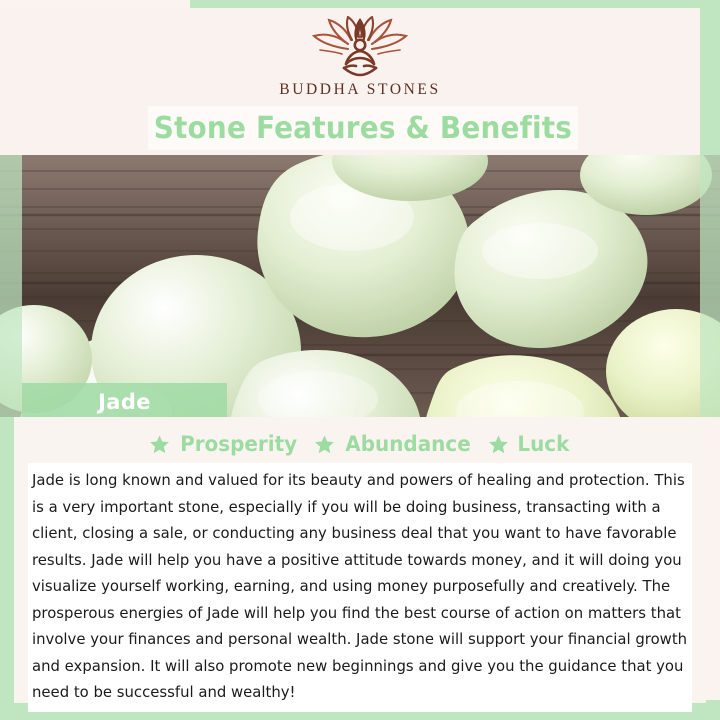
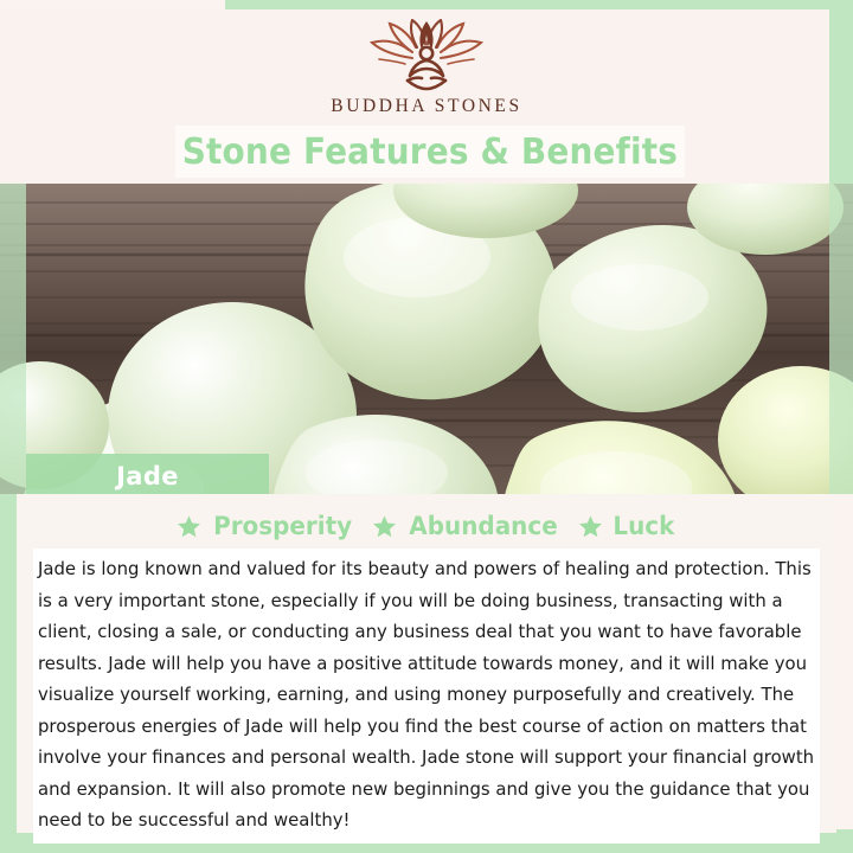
  BUDDHA STONES
  Stone Features & Benefits
  Jade
  Prosperity
  Abundance
  Luck
- Jade is long known and valued for its beauty and powers of healing and protection. This is a very important stone, especially if you will be doing business, transacting with a client, closing a sale, or conducting any business deal that you want to have favorable results. Jade will help you have a positive attitude towards money, and it will doing you visualize yourself working, earning, and using money purposefully and creatively. The prosperous energies of Jade will help you find the best course of action on matters that involve your finances and personal wealth. Jade stone will support your financial growth and expansion. It will also promote new beginnings and give you the guidance that you need to be successful and wealthy!
+ Jade is long known and valued for its beauty and powers of healing and protection. This is a very important stone, especially if you will be doing business, transacting with a client, closing a sale, or conducting any business deal that you want to have favorable results. Jade will help you have a positive attitude towards money, and it will make you visualize yourself working, earning, and using money purposefully and creatively. The prosperous energies of Jade will help you find the best course of action on matters that involve your finances and personal wealth. Jade stone will support your financial growth and expansion. It will also promote new beginnings and give you the guidance that you need to be successful and wealthy!
